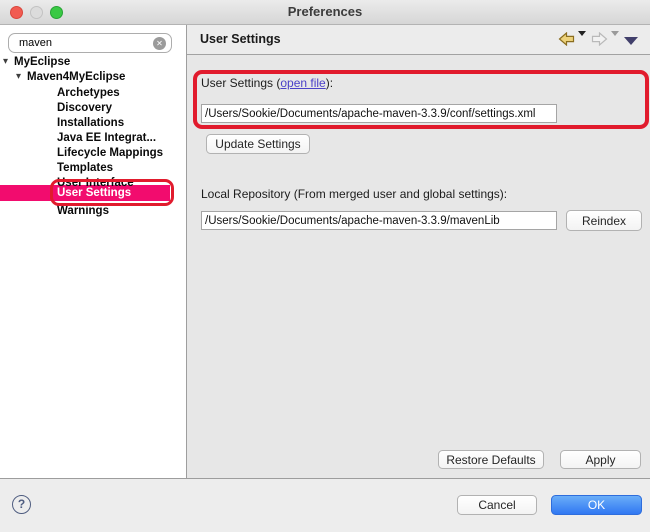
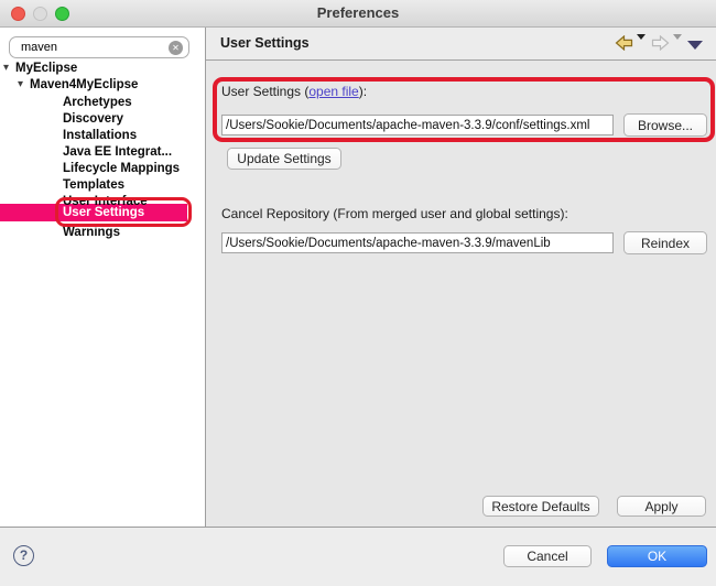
  Preferences
  maven
  ✕
  ▾
  MyEclipse
  ▾
  Maven4MyEclipse
  Archetypes
  Discovery
  Installations
  Java EE Integrat...
  Lifecycle Mappings
  Templates
  User Interface
  User Settings
  Warnings
  User Settings
  User Settings (open file):
  /Users/Sookie/Documents/apache-maven-3.3.9/conf/settings.xml
+ Browse...
  Update Settings
- Local Repository (From merged user and global settings):
+ Cancel Repository (From merged user and global settings):
  /Users/Sookie/Documents/apache-maven-3.3.9/mavenLib
  Reindex
  Restore Defaults
  Apply
  ?
  Cancel
  OK
